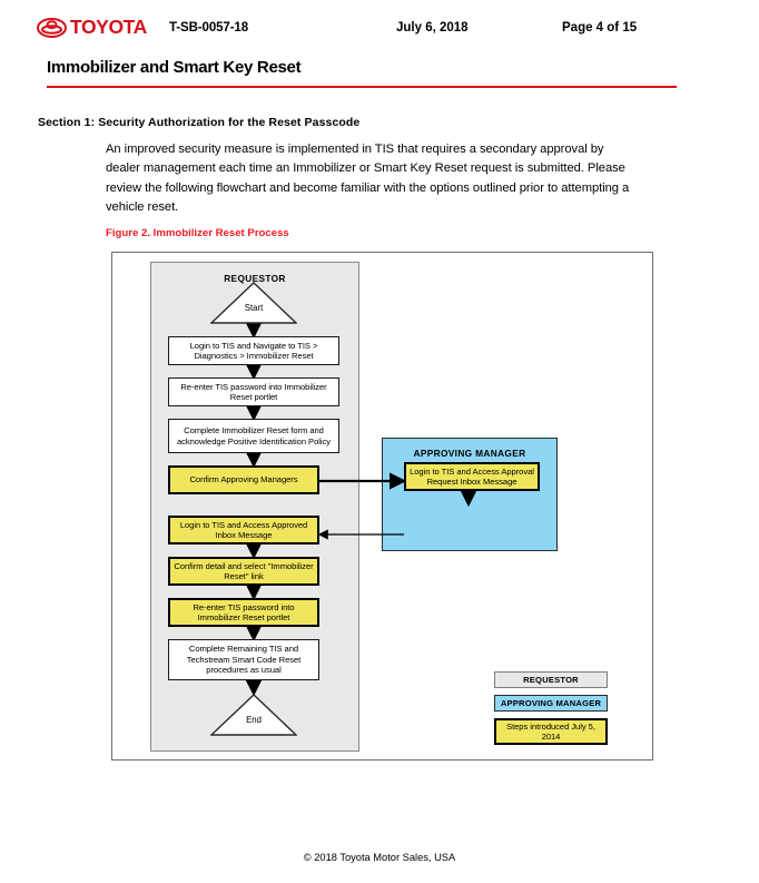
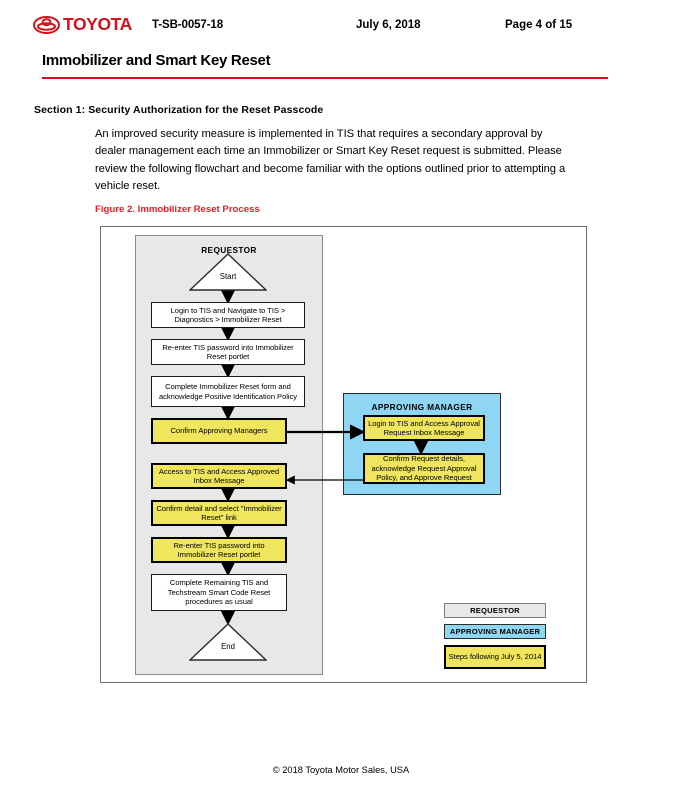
  TOYOTA
  T-SB-0057-18
  July 6, 2018
  Page 4 of 15
  Immobilizer and Smart Key Reset
  Section 1: Security Authorization for the Reset Passcode
  An improved security measure is implemented in TIS that requires a secondary approval by dealer management each time an Immobilizer or Smart Key Reset request is submitted. Please review the following flowchart and become familiar with the options outlined prior to attempting a vehicle reset.
  Figure 2. Immobilizer Reset Process
  REQUESTOR
  APPROVING MANAGER
  Start
  Login to TIS and Navigate to TIS > Diagnostics > Immobilizer Reset
  Re-enter TIS password into Immobilizer Reset portlet
  Complete Immobilizer Reset form and acknowledge Positive Identification Policy
  Confirm Approving Managers
- Login to TIS and Access Approved Inbox Message
+ Access to TIS and Access Approved Inbox Message
  Confirm detail and select "Immobilizer Reset" link
  Re-enter TIS password into Immobilizer Reset portlet
  Complete Remaining TIS and Techstream Smart Code Reset procedures as usual
  End
  Login to TIS and Access Approval Request Inbox Message
+ Confirm Request details, acknowledge Request Approval Policy, and Approve Request
  REQUESTOR
  APPROVING MANAGER
- Steps introduced July 5, 2014
+ Steps following July 5, 2014
  © 2018 Toyota Motor Sales, USA
